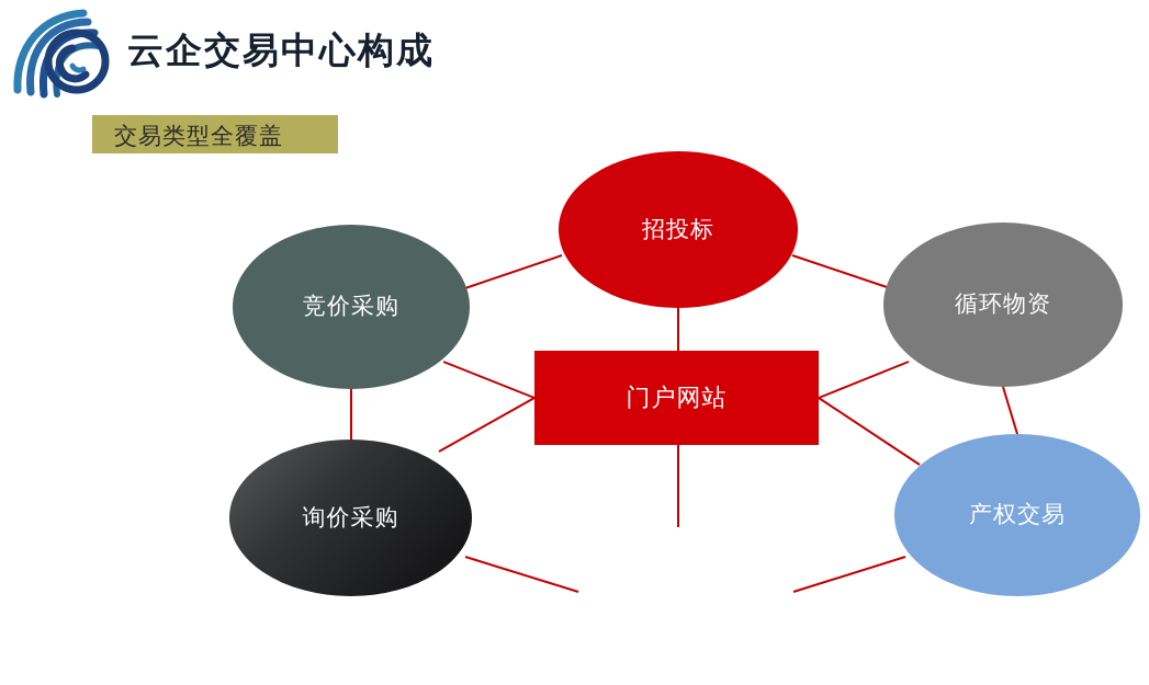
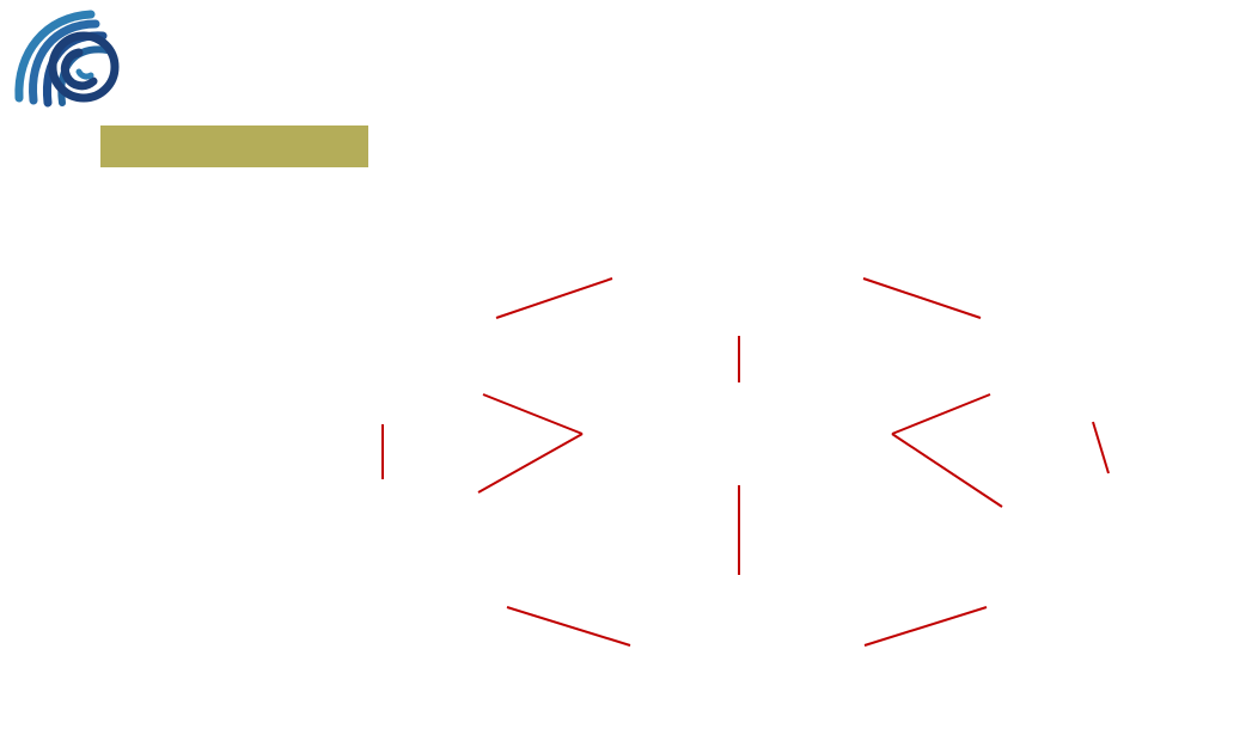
- 云企交易中心构成
- 交易类型全覆盖
- 招投标
- 竞价采购
- 循环物资
- 询价采购
- 产权交易
- 门户网站
